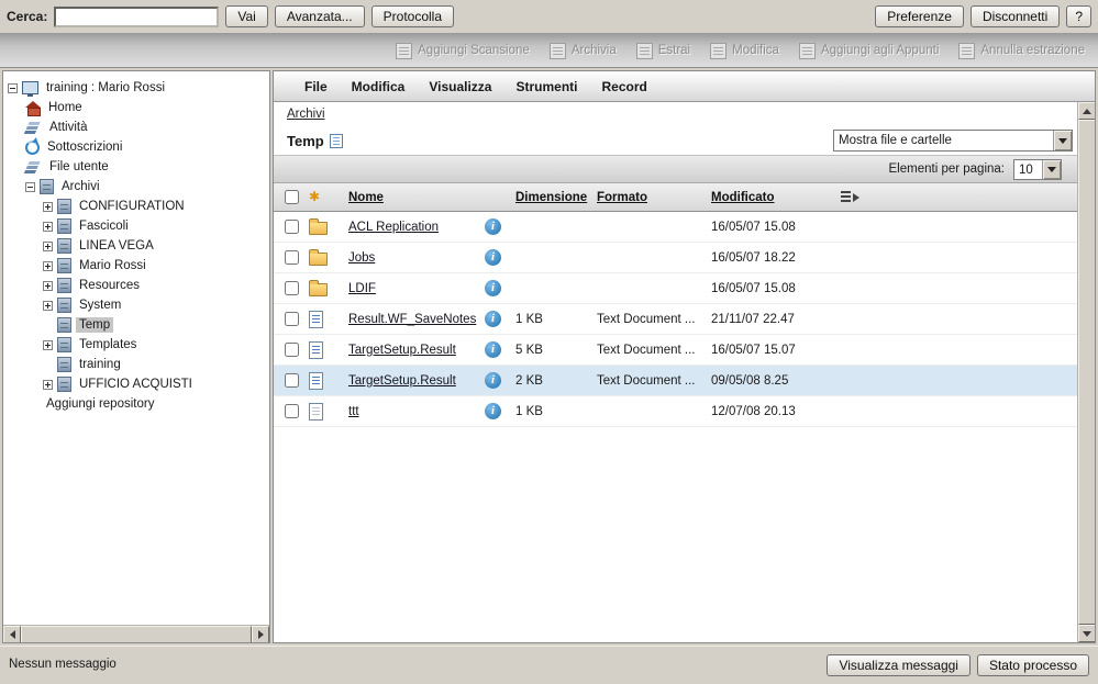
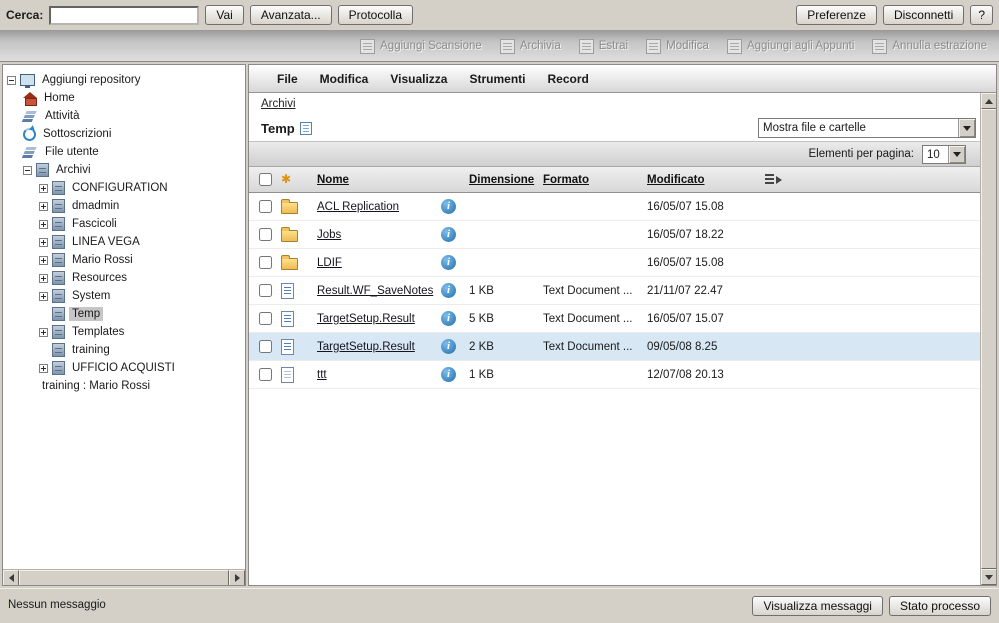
  Cerca:
  Vai
  Avanzata...
  Protocolla
  Preferenze
  Disconnetti
  ?
  Aggiungi Scansione
  Archivia
  Estrai
  Modifica
  Aggiungi agli Appunti
  Annulla estrazione
- training : Mario Rossi
+ Aggiungi repository
  Home
  Attività
  Sottoscrizioni
  File utente
  Archivi
  CONFIGURATION
+ dmadmin
  Fascicoli
  LINEA VEGA
  Mario Rossi
  Resources
  System
  Temp
  Templates
  training
  UFFICIO ACQUISTI
- Aggiungi repository
+ training : Mario Rossi
  File
  Modifica
  Visualizza
  Strumenti
  Record
  Archivi
  Temp
  Mostra file e cartelle
  Elementi per pagina:
  10
  Nome
  Dimensione
  Formato
  Modificato
  ACL Replication
  16/05/07 15.08
  Jobs
  16/05/07 18.22
  LDIF
  16/05/07 15.08
  Result.WF_SaveNotes
  1 KB
  Text Document ...
  21/11/07 22.47
  TargetSetup.Result
  5 KB
  Text Document ...
  16/05/07 15.07
  TargetSetup.Result
  2 KB
  Text Document ...
  09/05/08 8.25
  ttt
  1 KB
  12/07/08 20.13
  Nessun messaggio
  Visualizza messaggi
  Stato processo
